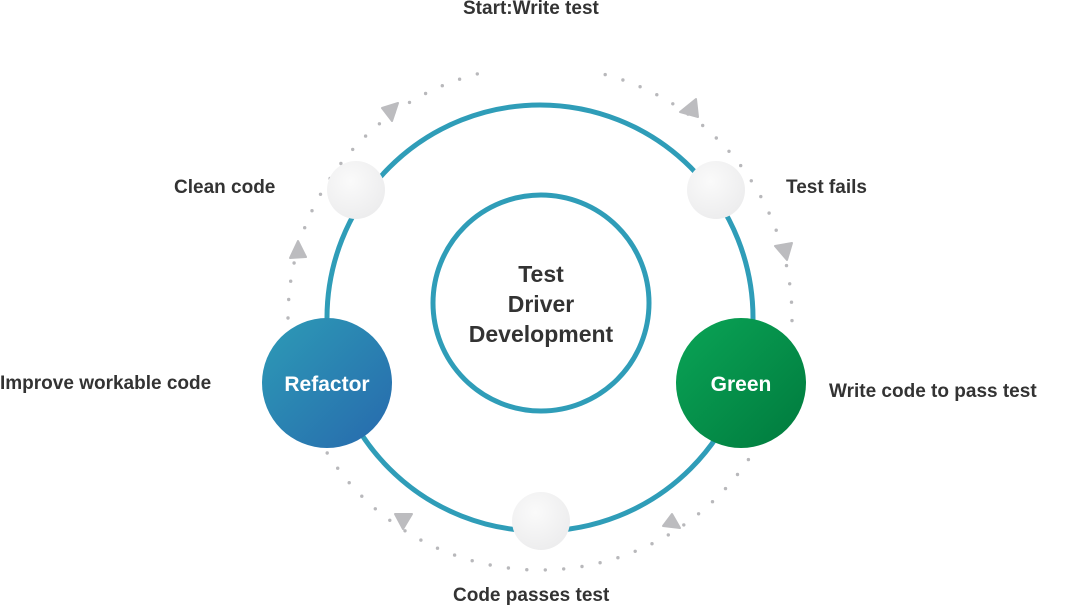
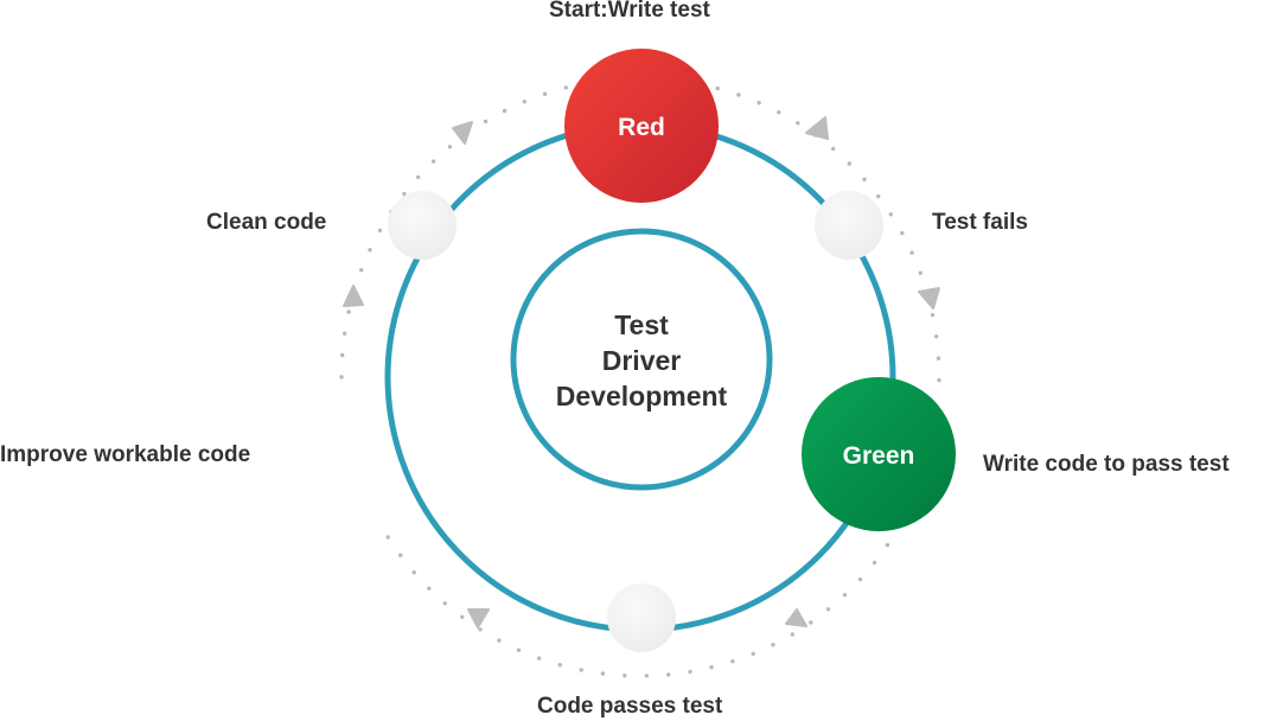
  Test
  Driver
  Development
+ Red
  Green
- Refactor
  Start:Write test
  Write code to pass test
  Improve workable code
  Test fails
  Code passes test
  Clean code
